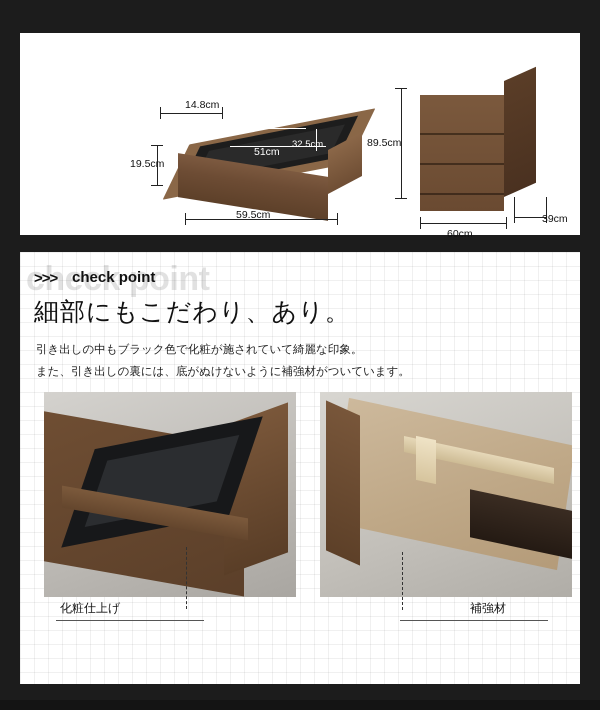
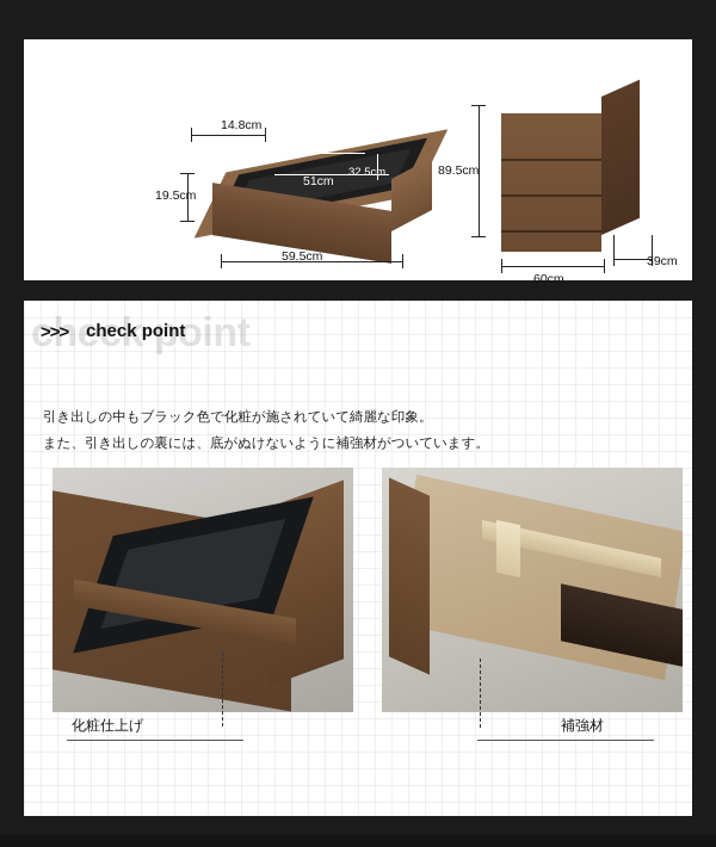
  14.8cm
  51cm
  32.5cm
  19.5cm
  59.5cm
  89.5cm
  60cm
  39cm
  check point
  >>>
  check point
- 細部にもこだわり、あり。
  引き出しの中もブラック色で化粧が施されていて綺麗な印象。
  また、引き出しの裏には、底がぬけないように補強材がついています。
  化粧仕上げ
  補強材
